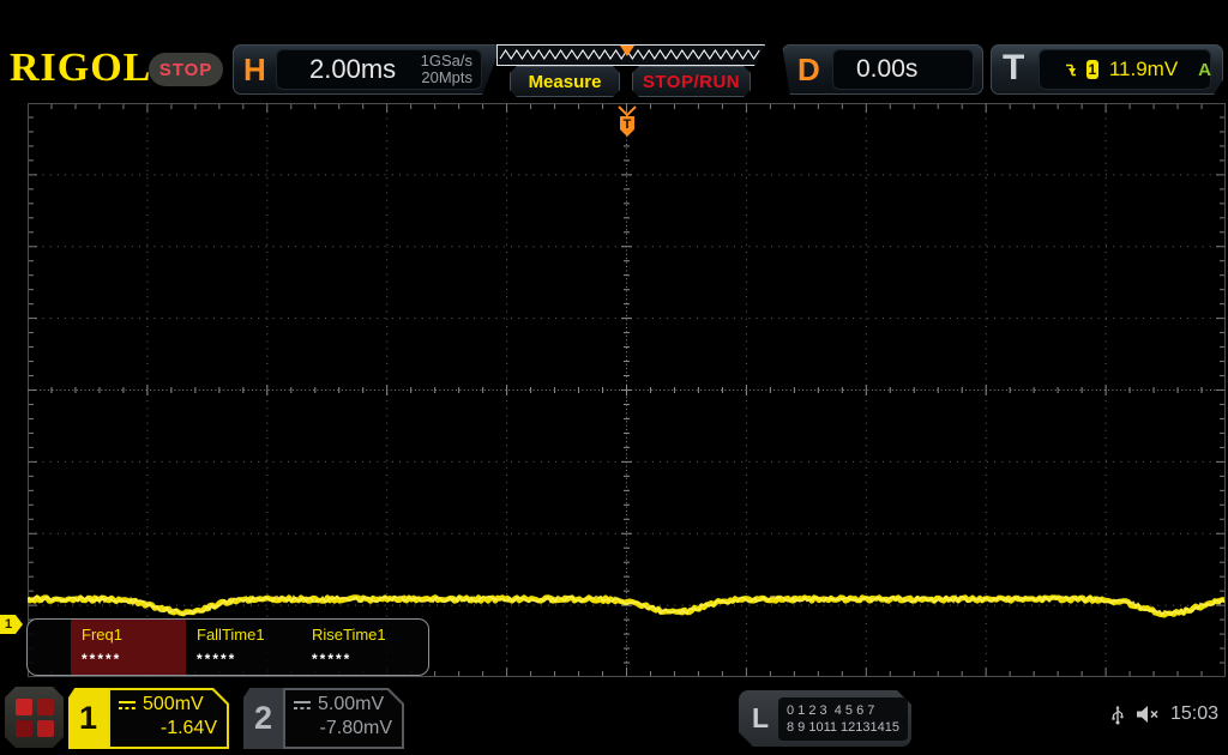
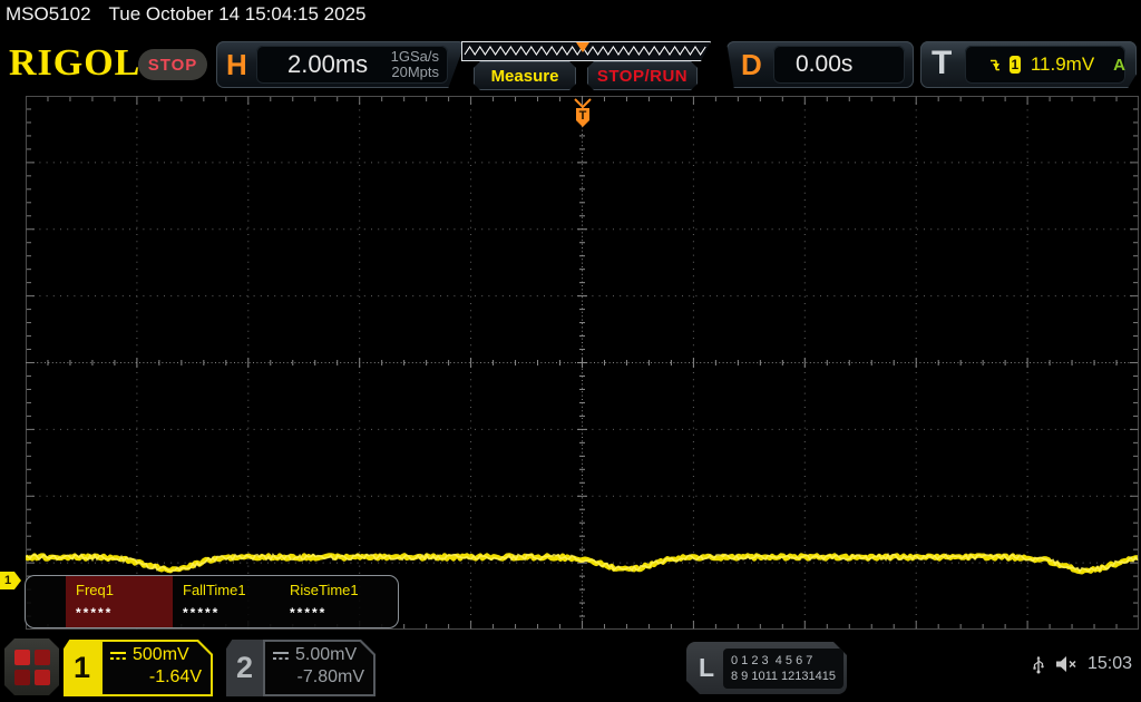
+ MSO5102
+ Tue October 14 15:04:15 2025
  RIGOL
  STOP
  H
  2.00ms
  1GSa/s
  20Mpts
  Measure
  STOP/RUN
  D
  0.00s
  T
  1
  11.9mV
  A
  T
  1
  Freq1
  *****
  FallTime1
  *****
  RiseTime1
  *****
  1
  500mV
  -1.64V
  2
  5.00mV
  -7.80mV
  L
  0 1 2 3 4 5 6 7
  8 9 1011 12131415
  15:03
